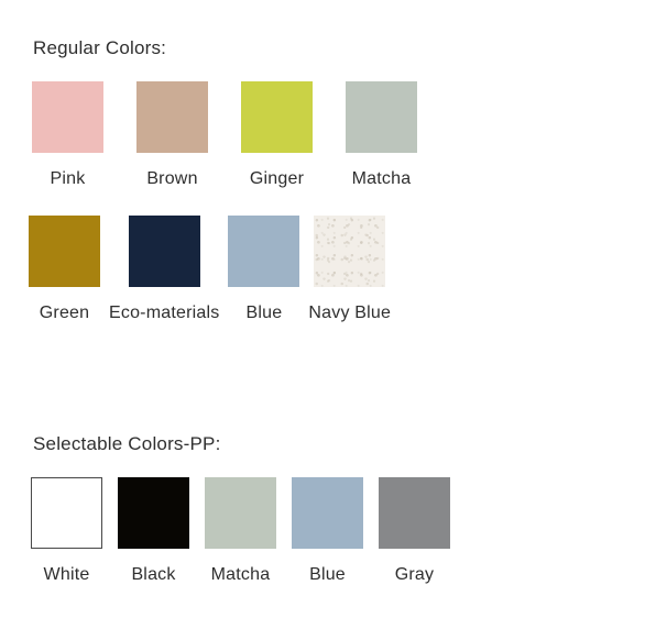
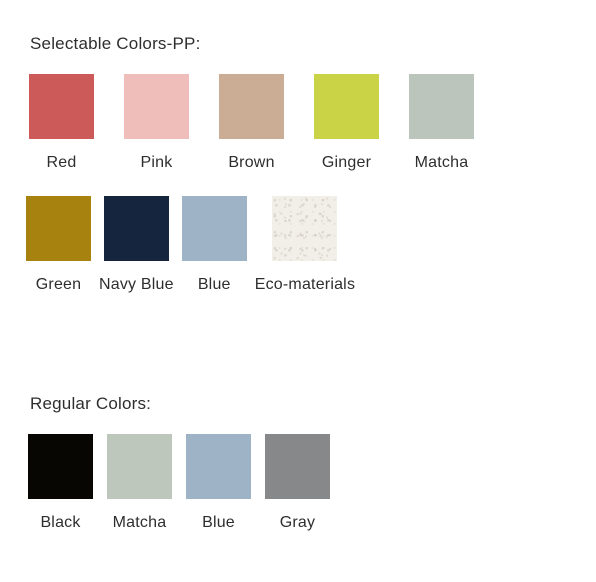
- Regular Colors:
+ Selectable Colors-PP:
+ Red
  Pink
  Brown
  Ginger
  Matcha
  Green
- Eco-materials
+ Navy Blue
  Blue
- Navy Blue
+ Eco-materials
- Selectable Colors-PP:
+ Regular Colors:
- White
  Black
  Matcha
  Blue
  Gray
